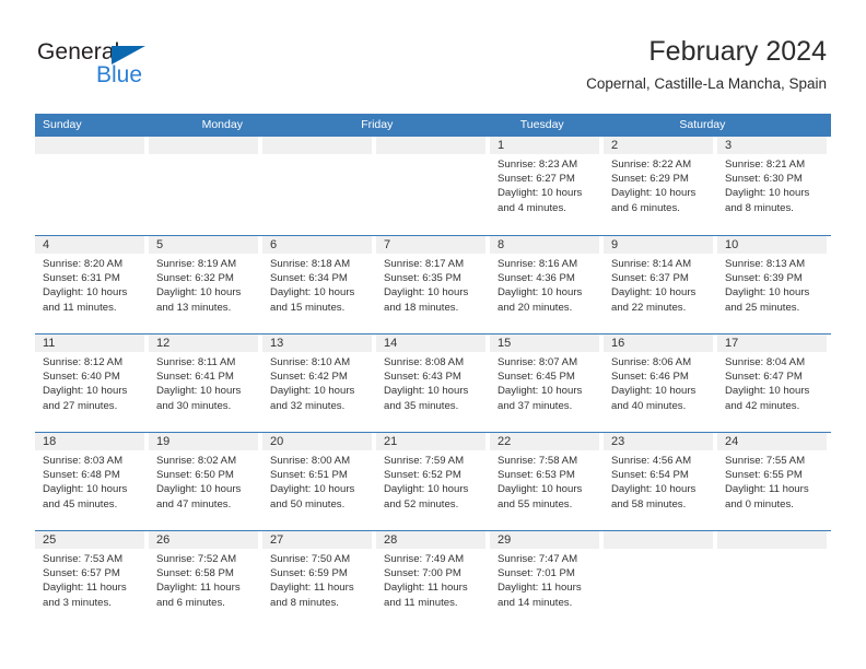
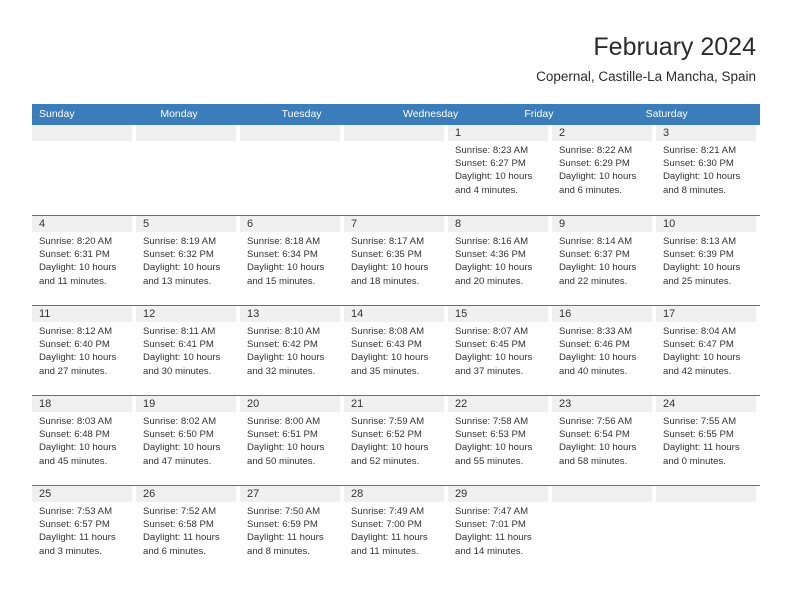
- General
- Blue
  February 2024
  Copernal, Castille-La Mancha, Spain
  Sunday
  Monday
- Friday
+ Tuesday
+ Wednesday
- Tuesday
+ Friday
  Saturday
  1
  Sunrise: 8:23 AM
  Sunset: 6:27 PM
  Daylight: 10 hours
  and 4 minutes.
  2
  Sunrise: 8:22 AM
  Sunset: 6:29 PM
  Daylight: 10 hours
  and 6 minutes.
  3
  Sunrise: 8:21 AM
  Sunset: 6:30 PM
  Daylight: 10 hours
  and 8 minutes.
  4
  Sunrise: 8:20 AM
  Sunset: 6:31 PM
  Daylight: 10 hours
  and 11 minutes.
  5
  Sunrise: 8:19 AM
  Sunset: 6:32 PM
  Daylight: 10 hours
  and 13 minutes.
  6
  Sunrise: 8:18 AM
  Sunset: 6:34 PM
  Daylight: 10 hours
  and 15 minutes.
  7
  Sunrise: 8:17 AM
  Sunset: 6:35 PM
  Daylight: 10 hours
  and 18 minutes.
  8
  Sunrise: 8:16 AM
  Sunset: 4:36 PM
  Daylight: 10 hours
  and 20 minutes.
  9
  Sunrise: 8:14 AM
  Sunset: 6:37 PM
  Daylight: 10 hours
  and 22 minutes.
  10
  Sunrise: 8:13 AM
  Sunset: 6:39 PM
  Daylight: 10 hours
  and 25 minutes.
  11
  Sunrise: 8:12 AM
  Sunset: 6:40 PM
  Daylight: 10 hours
  and 27 minutes.
  12
  Sunrise: 8:11 AM
  Sunset: 6:41 PM
  Daylight: 10 hours
  and 30 minutes.
  13
  Sunrise: 8:10 AM
  Sunset: 6:42 PM
  Daylight: 10 hours
  and 32 minutes.
  14
  Sunrise: 8:08 AM
  Sunset: 6:43 PM
  Daylight: 10 hours
  and 35 minutes.
  15
  Sunrise: 8:07 AM
  Sunset: 6:45 PM
  Daylight: 10 hours
  and 37 minutes.
  16
- Sunrise: 8:06 AM
+ Sunrise: 8:33 AM
  Sunset: 6:46 PM
  Daylight: 10 hours
  and 40 minutes.
  17
  Sunrise: 8:04 AM
  Sunset: 6:47 PM
  Daylight: 10 hours
  and 42 minutes.
  18
  Sunrise: 8:03 AM
  Sunset: 6:48 PM
  Daylight: 10 hours
  and 45 minutes.
  19
  Sunrise: 8:02 AM
  Sunset: 6:50 PM
  Daylight: 10 hours
  and 47 minutes.
  20
  Sunrise: 8:00 AM
  Sunset: 6:51 PM
  Daylight: 10 hours
  and 50 minutes.
  21
  Sunrise: 7:59 AM
  Sunset: 6:52 PM
  Daylight: 10 hours
  and 52 minutes.
  22
  Sunrise: 7:58 AM
  Sunset: 6:53 PM
  Daylight: 10 hours
  and 55 minutes.
  23
- Sunrise: 4:56 AM
+ Sunrise: 7:56 AM
  Sunset: 6:54 PM
  Daylight: 10 hours
  and 58 minutes.
  24
  Sunrise: 7:55 AM
  Sunset: 6:55 PM
  Daylight: 11 hours
  and 0 minutes.
  25
  Sunrise: 7:53 AM
  Sunset: 6:57 PM
  Daylight: 11 hours
  and 3 minutes.
  26
  Sunrise: 7:52 AM
  Sunset: 6:58 PM
  Daylight: 11 hours
  and 6 minutes.
  27
  Sunrise: 7:50 AM
  Sunset: 6:59 PM
  Daylight: 11 hours
  and 8 minutes.
  28
  Sunrise: 7:49 AM
  Sunset: 7:00 PM
  Daylight: 11 hours
  and 11 minutes.
  29
  Sunrise: 7:47 AM
  Sunset: 7:01 PM
  Daylight: 11 hours
  and 14 minutes.
